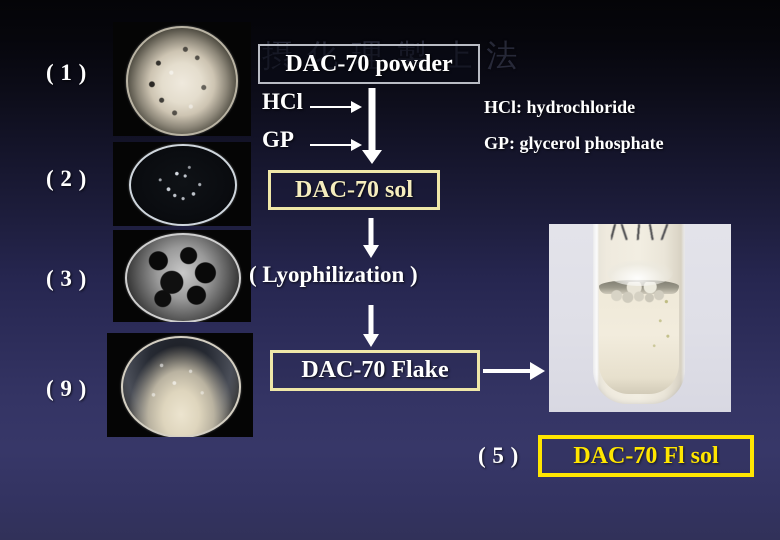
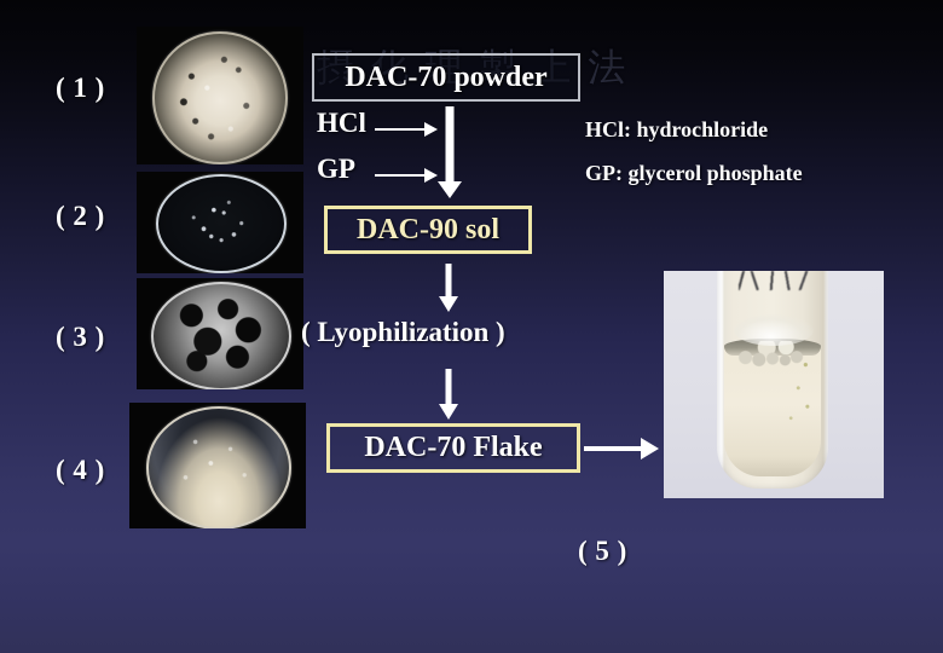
  摂 化 理 製 上 法
  ( 1 )
  ( 2 )
  ( 3 )
- ( 9 )
+ ( 4 )
  ( 5 )
  DAC-70 powder
- DAC-70 sol
+ DAC-90 sol
  DAC-70 Flake
- DAC-70 Fl sol
  HCl
  GP
  ( Lyophilization )
  HCl: hydrochloride
  GP: glycerol phosphate
